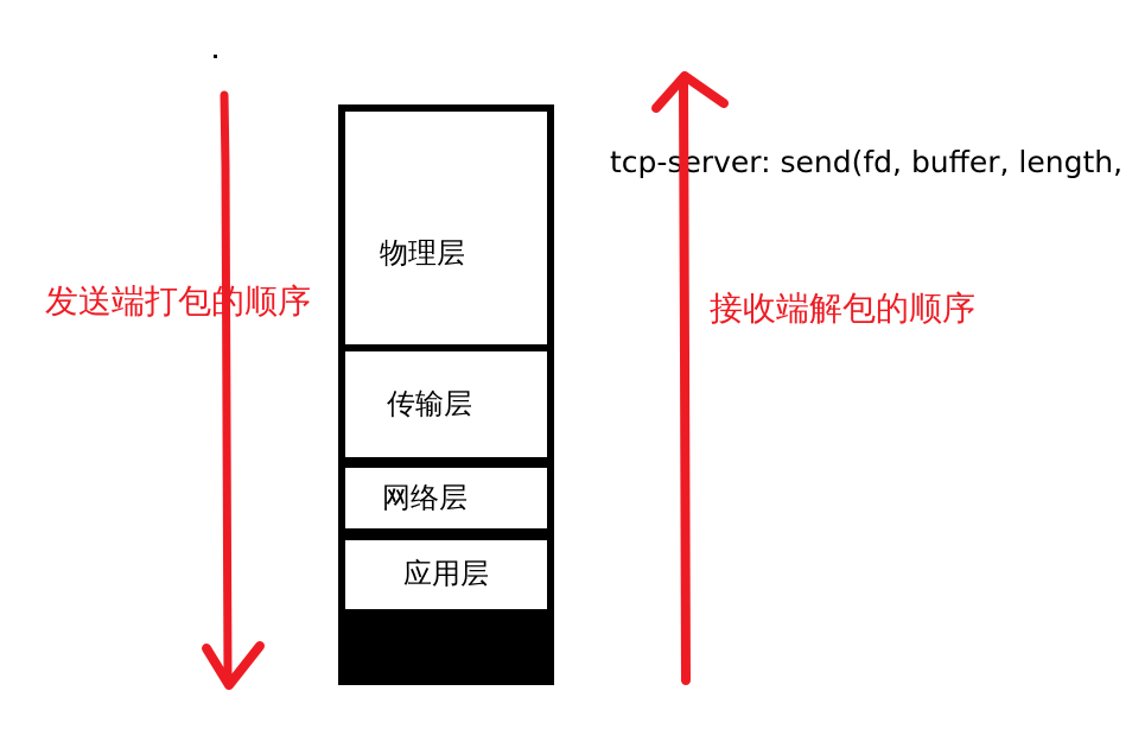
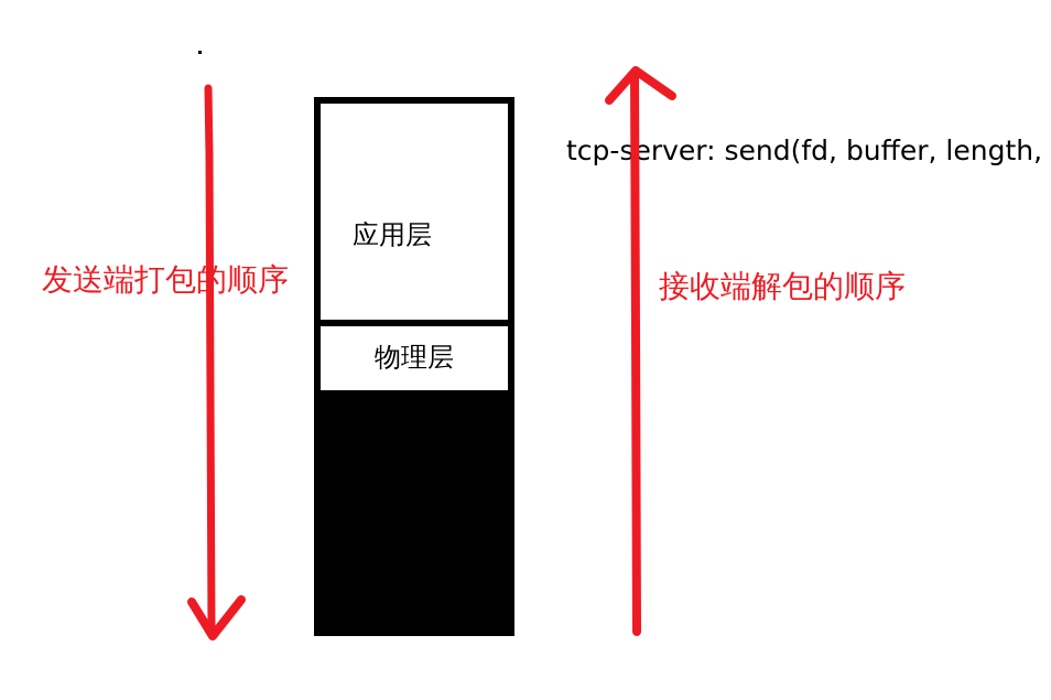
  tcp-server: send(fd, buffer, length,
  发送端打包顺序
  接收端解包的顺序
- 物理层
+ 应用层
- 传输层
- 网络层
- 应用层
+ 物理层
